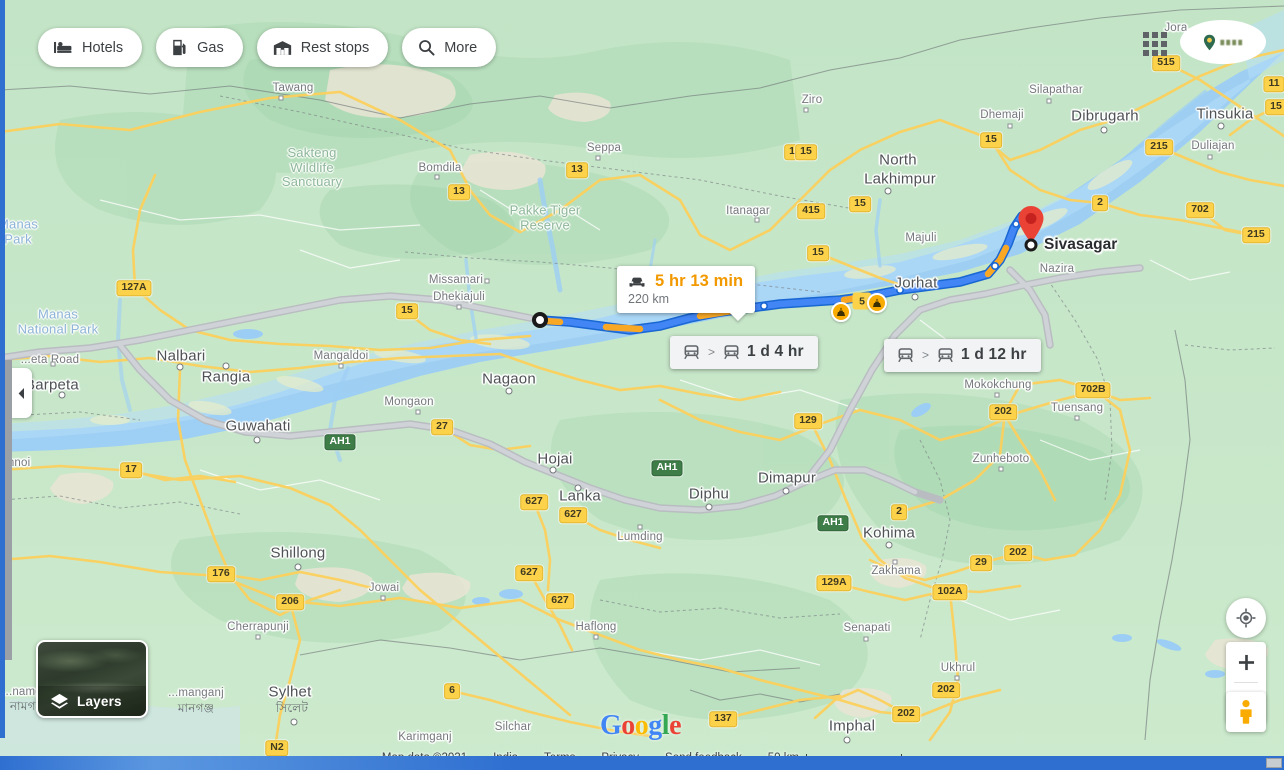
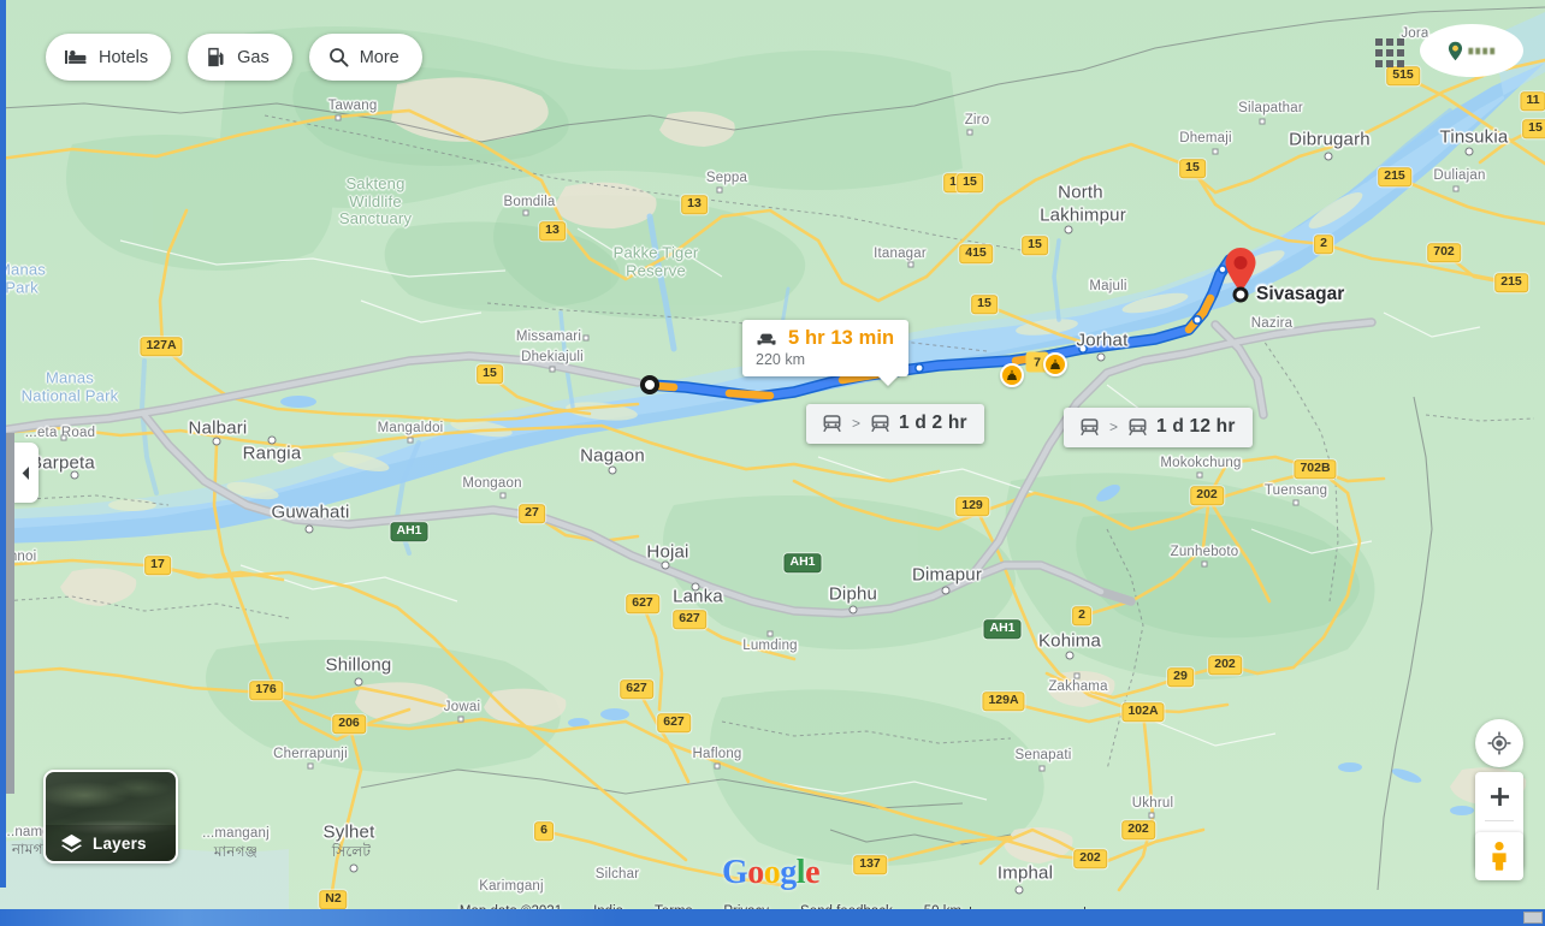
  Tawang
  Bomdila
  Seppa
  Ziro
  Itanagar
  North
  Lakhimpur
  Silapathar
  Dhemaji
  Dibrugarh
  Tinsukia
  Duliajan
  Majuli
  Jorhat
  Nazira
  Missamari
  Dhekiajuli
  Nalbari
  Rangia
  arpeta
  ...eta Road
  Guwahati
  Mangaldoi
  Mongaon
  Nagaon
  Hojai
  Lanka
  Lumding
  Diphu
  Dimapur
  Haflong
  Silchar
  Mokokchung
  Tuensang
  Zunheboto
  Kohima
  Zakhama
  Senapati
  Ukhrul
  Imphal
  Shillong
  Jowai
  Cherrapunji
  Sylhet
  Karimganj
  ...manganj
  সিলেট
  মানগঞ্জ
  Sakteng
  Wildlife
  Sanctuary
  Pakke Tiger
  Reserve
  Manas
  National Park
  anas
  Park
  13
  13
  15
  415
  15
  15
  515
  215
  2
  702
  215
  11
  15
  127A
  15
  17
  27
  129
  627
  627
  627
  627
  176
  206
  6
  137
  202
  202
  102A
  129A
  29
  202
  202
  702B
  2
  N2
  15
  AH1
  AH1
  AH1
  Sivasagar
- 5
+ 7
  Hotels
  Gas
- Rest stops
  More
  5 hr 13 min
  220 km
  >
- 1 d 4 hr
+ 1 d 2 hr
  >
  1 d 12 hr
  ∎∎∎∎
  Layers
  Google
